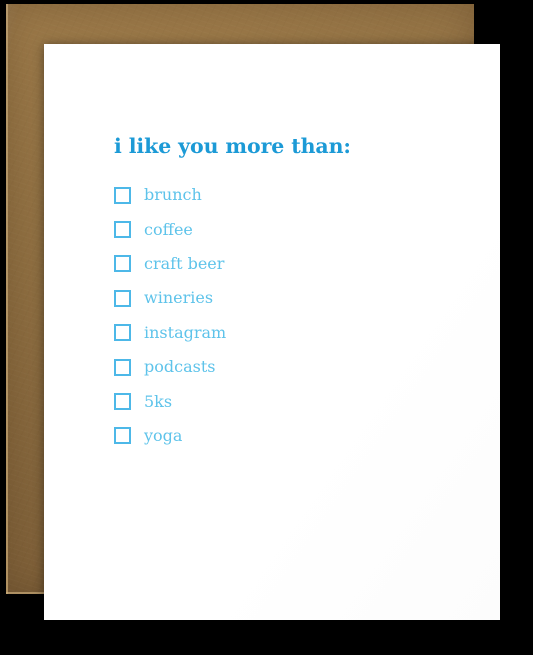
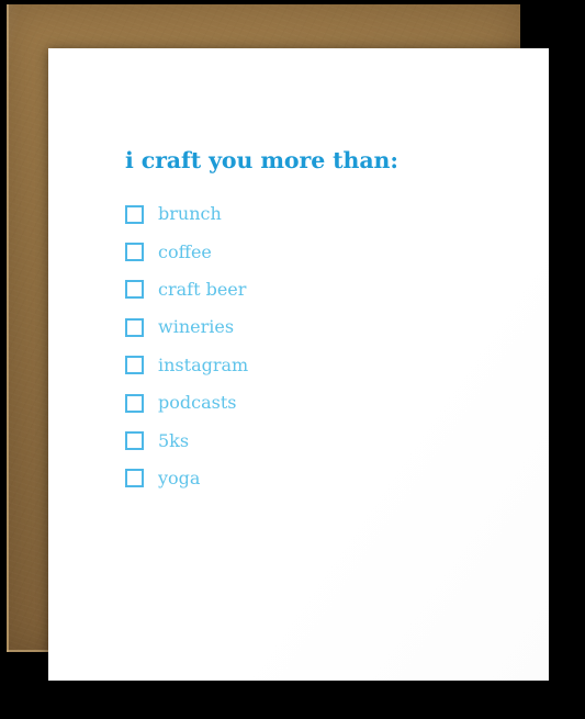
- i like you more than:
+ i craft you more than:
  brunch
  coffee
  craft beer
  wineries
  instagram
  podcasts
  5ks
  yoga
